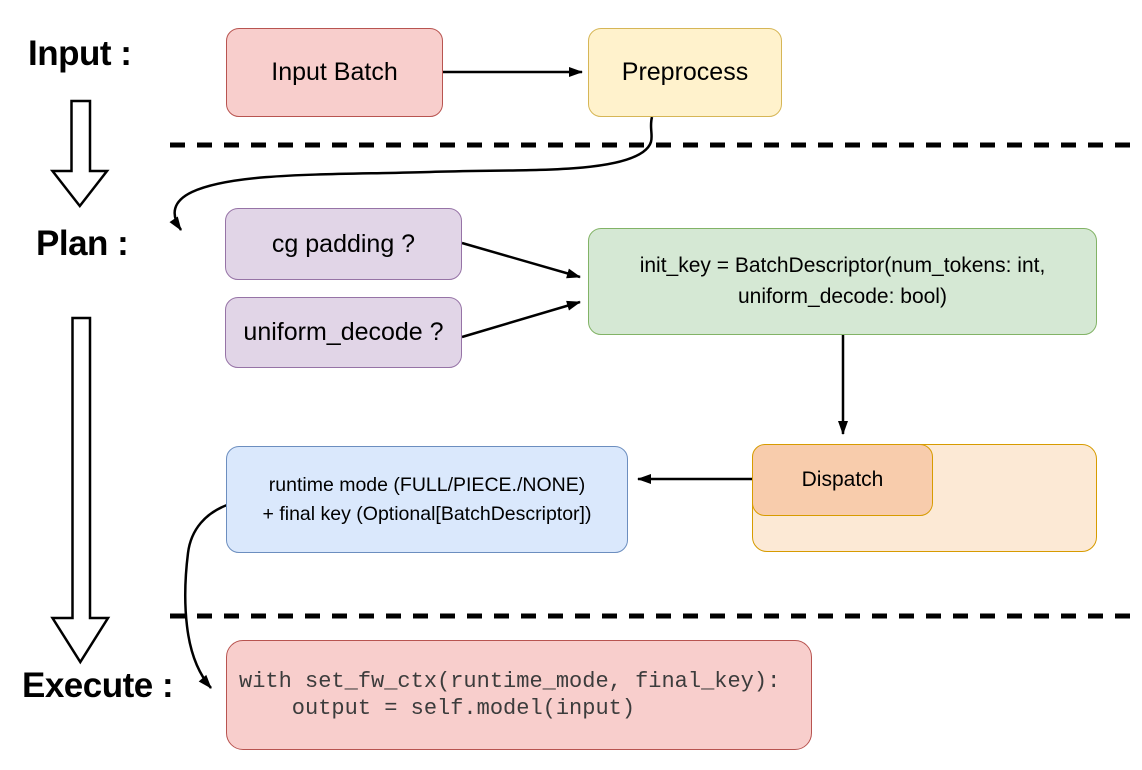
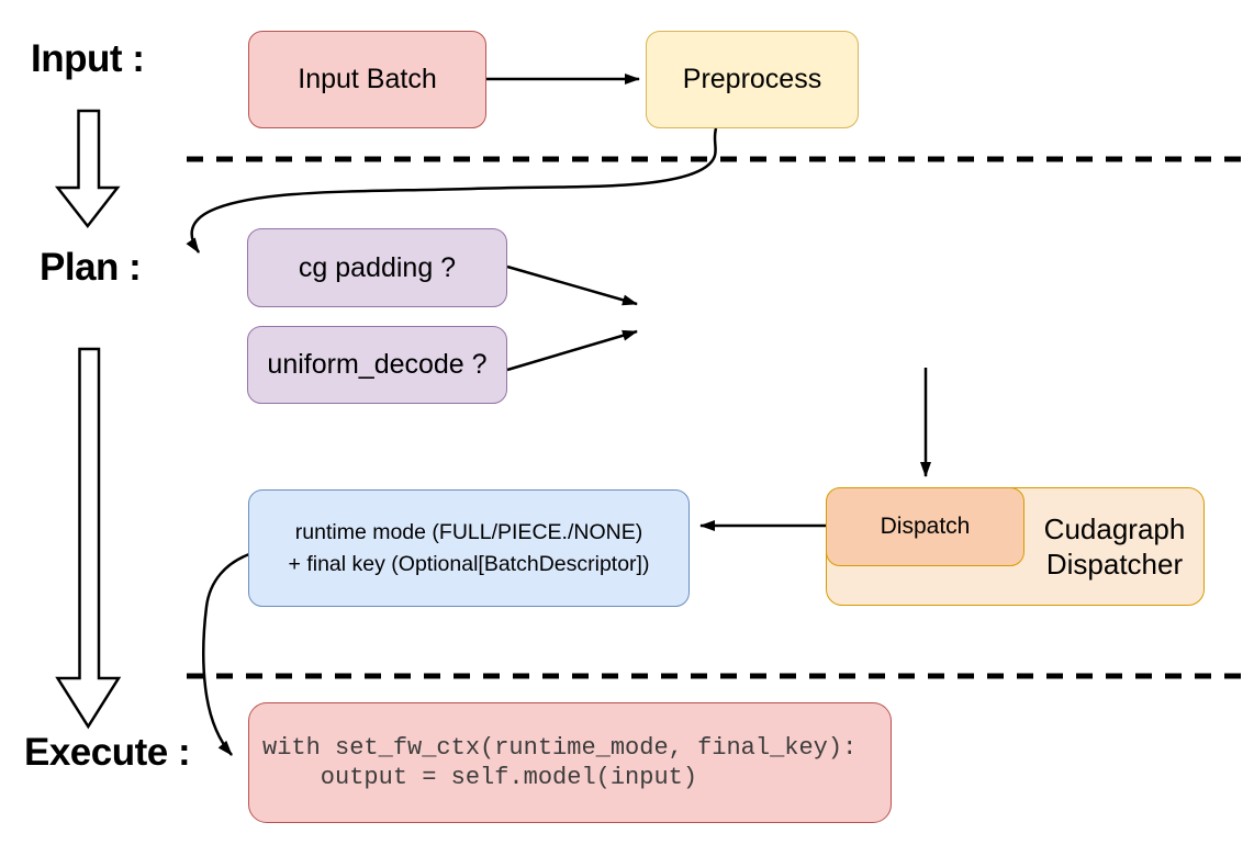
  Input :
  Plan :
  Execute :
  Input Batch
  Preprocess
  cg padding ?
  uniform_decode ?
- init_key = BatchDescriptor(num_tokens: int,
- uniform_decode: bool)
  runtime mode (FULL/PIECE./NONE)
  + final key (Optional[BatchDescriptor])
  Dispatch
+ Cudagraph
+ Dispatcher
  with set_fw_ctx(runtime_mode, final_key):
  output = self.model(input)
